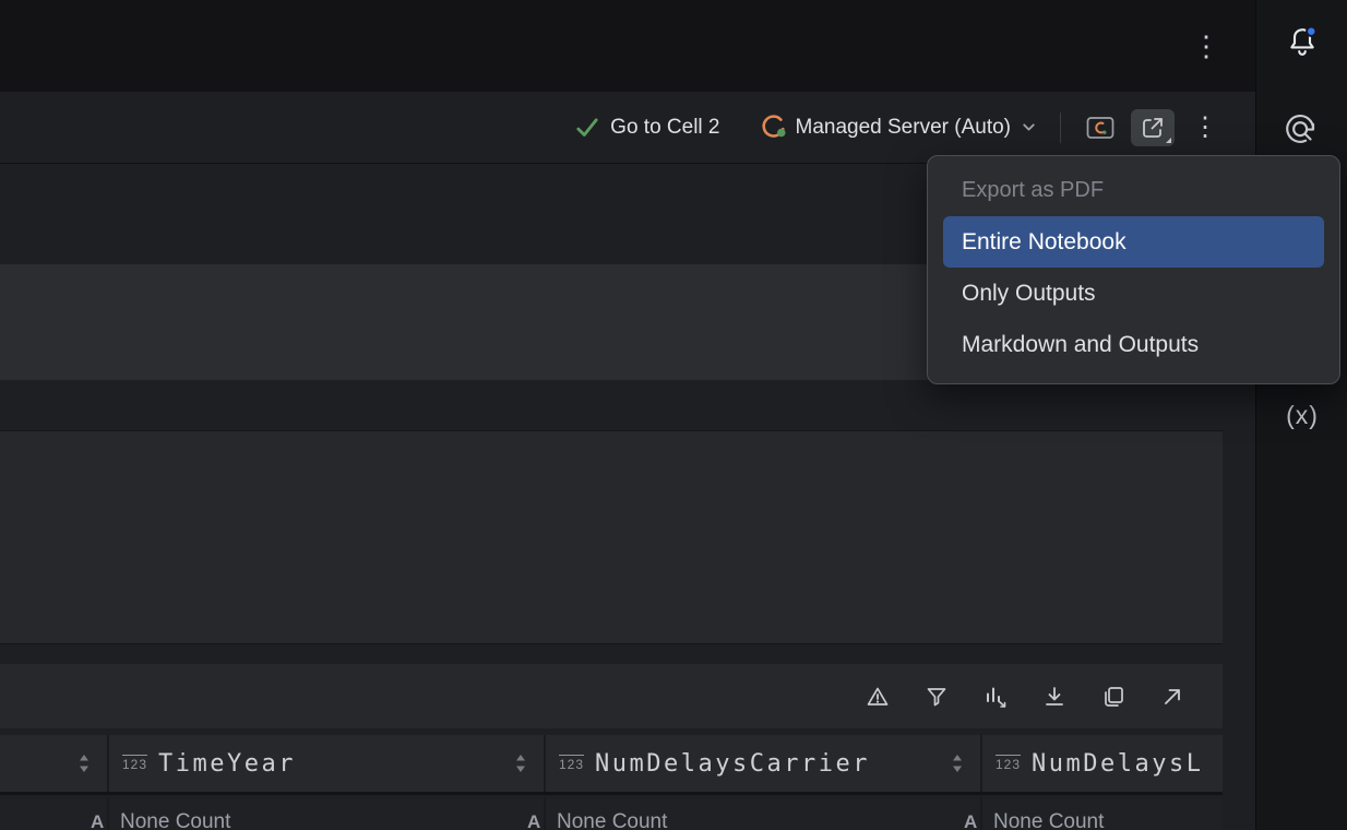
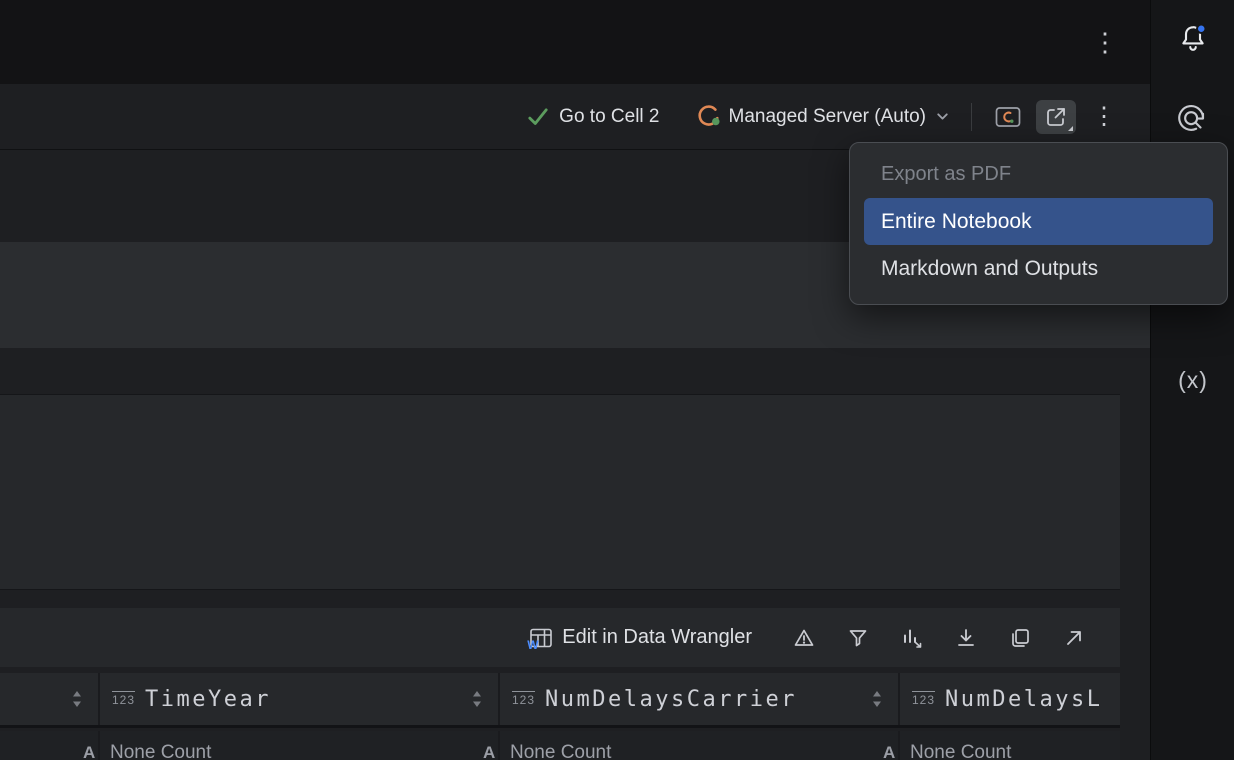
  ⋮
  Go to Cell 2
  Managed Server (Auto)
  ⋮
+ W
+ Edit in Data Wrangler
  123
  TimeYear
  123
  NumDelaysCarrier
  123
  NumDelaysL
  A
  None Count
  A
  None Count
  A
  None Count
  (x)
  Export as PDF
  Entire Notebook
- Only Outputs
  Markdown and Outputs
